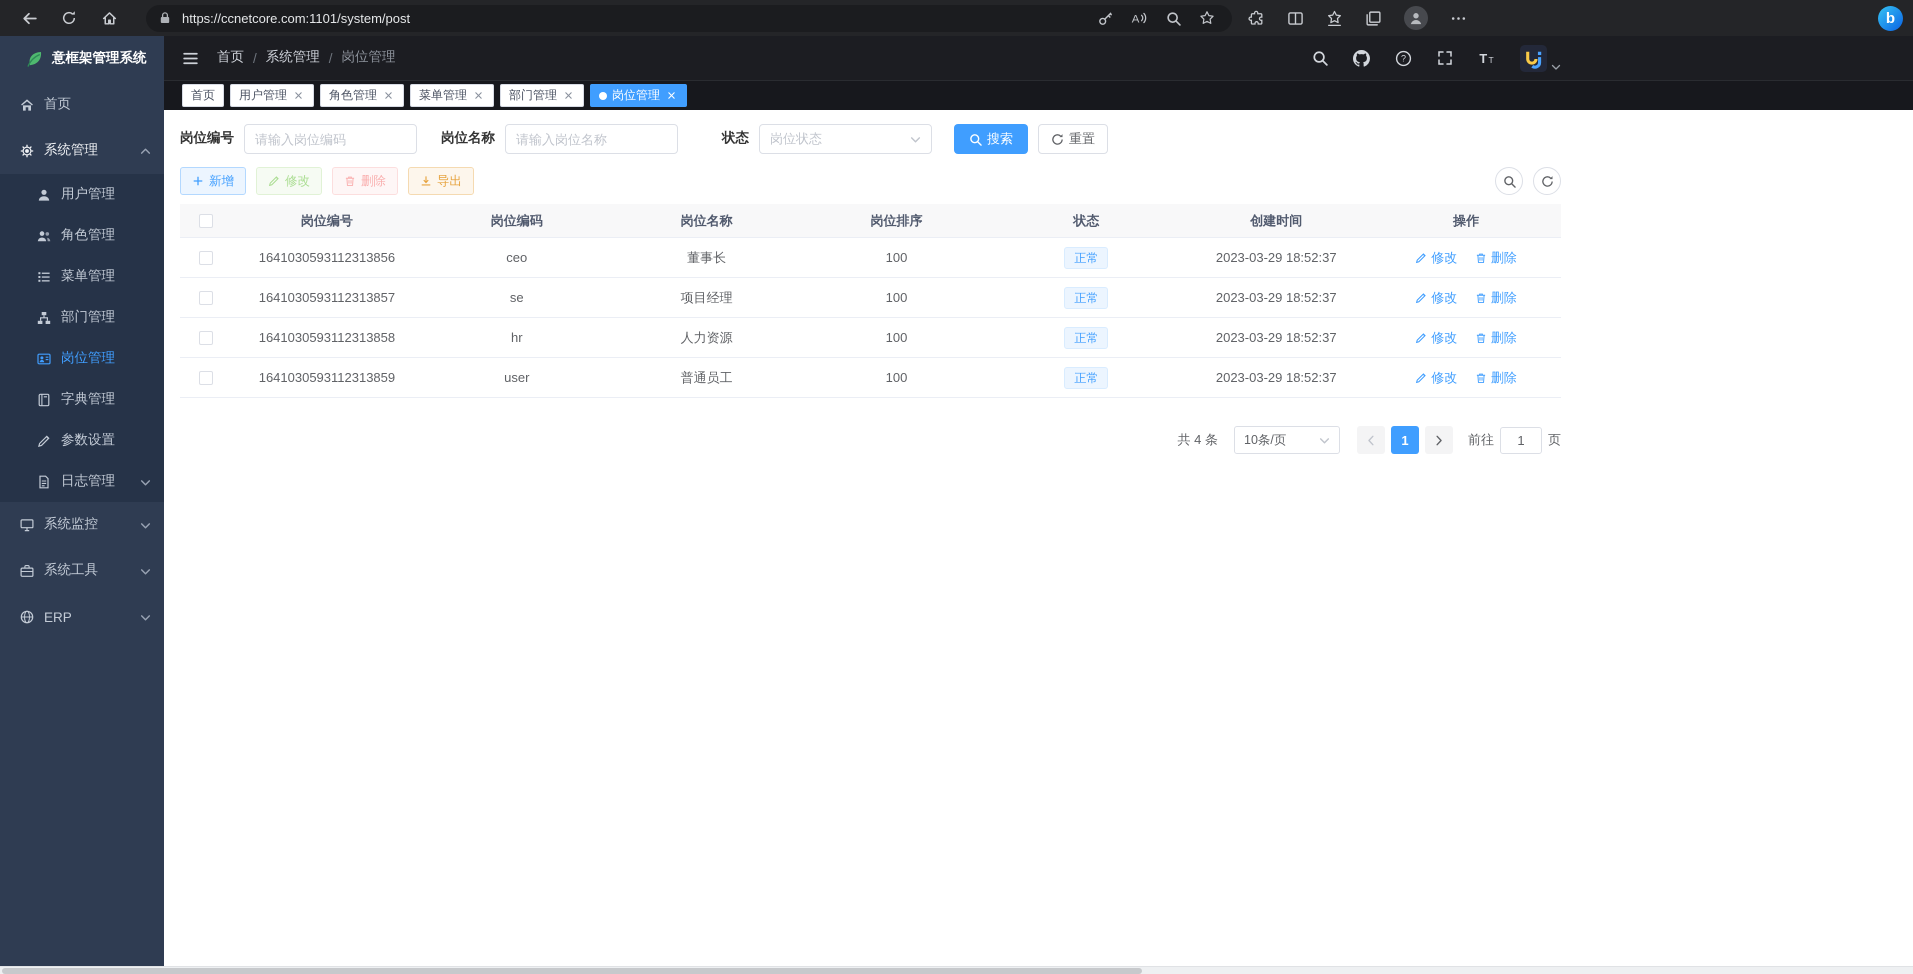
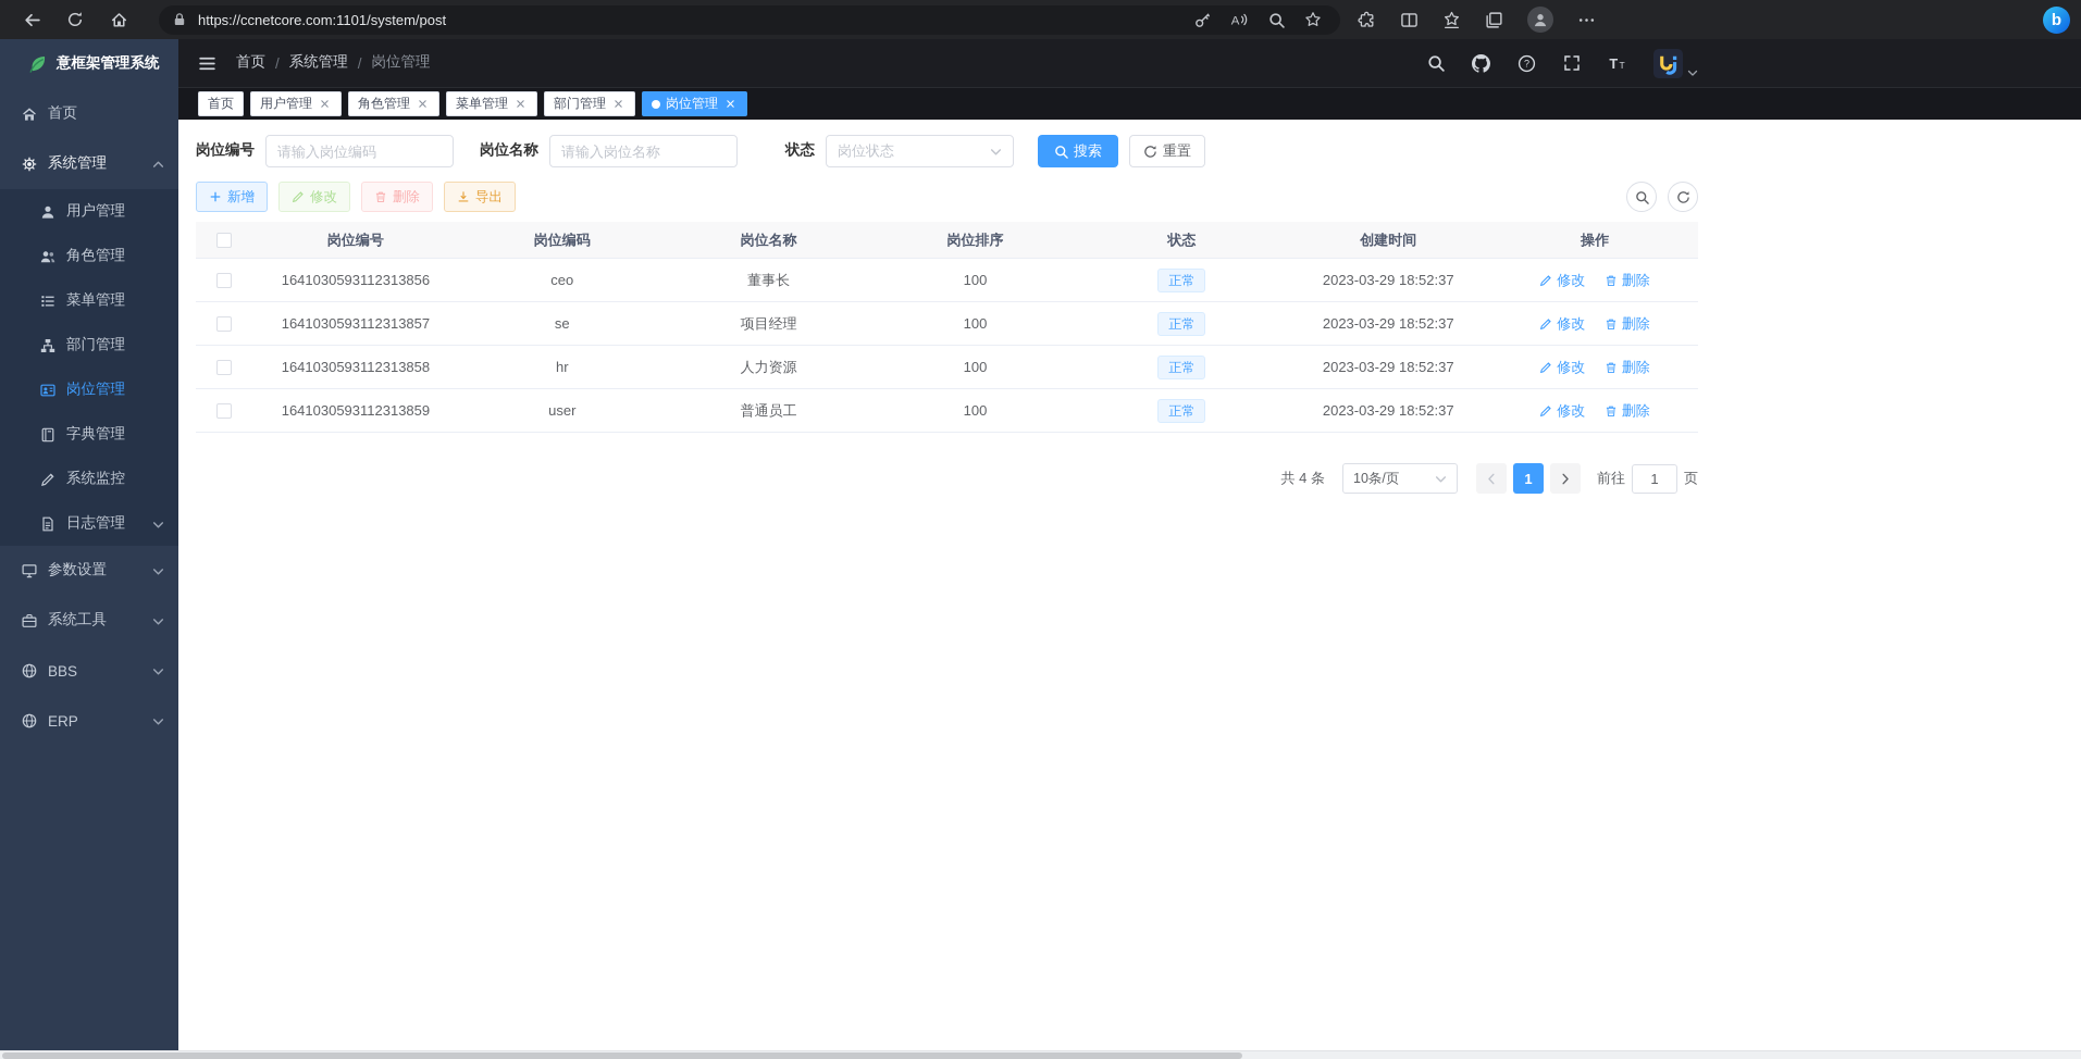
  https://ccnetcore.com:1101/system/post
  b
  意框架管理系统
  首页
  系统管理
  用户管理
  角色管理
  菜单管理
  部门管理
  岗位管理
  字典管理
- 参数设置
+ 系统监控
  日志管理
- 系统监控
+ 参数设置
  系统工具
+ BBS
  ERP
  首页
  /
  系统管理
  /
  岗位管理
  首页
  用户管理
  角色管理
  菜单管理
  部门管理
  岗位管理
  岗位编号
  请输入岗位编码
  岗位名称
  请输入岗位名称
  状态
  岗位状态
  搜索
  重置
  新增
  修改
  删除
  导出
  岗位编号
  岗位编码
  岗位名称
  岗位排序
  状态
  创建时间
  操作
  1641030593112313856
  ceo
  董事长
  100
  正常
  2023-03-29 18:52:37
  修改
  删除
  1641030593112313857
  se
  项目经理
  100
  正常
  2023-03-29 18:52:37
  修改
  删除
  1641030593112313858
  hr
  人力资源
  100
  正常
  2023-03-29 18:52:37
  修改
  删除
  1641030593112313859
  user
  普通员工
  100
  正常
  2023-03-29 18:52:37
  修改
  删除
  共 4 条
  10条/页
  1
  前往
  1
  页
